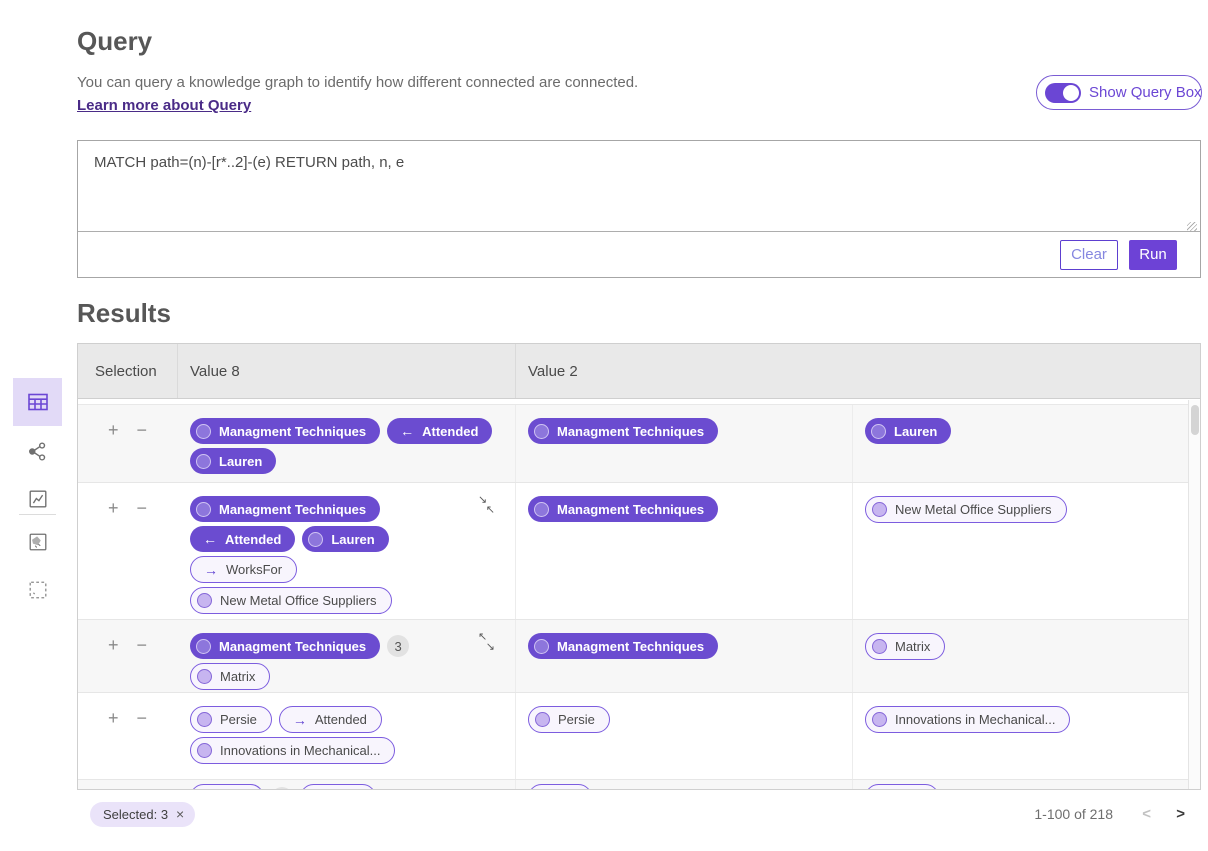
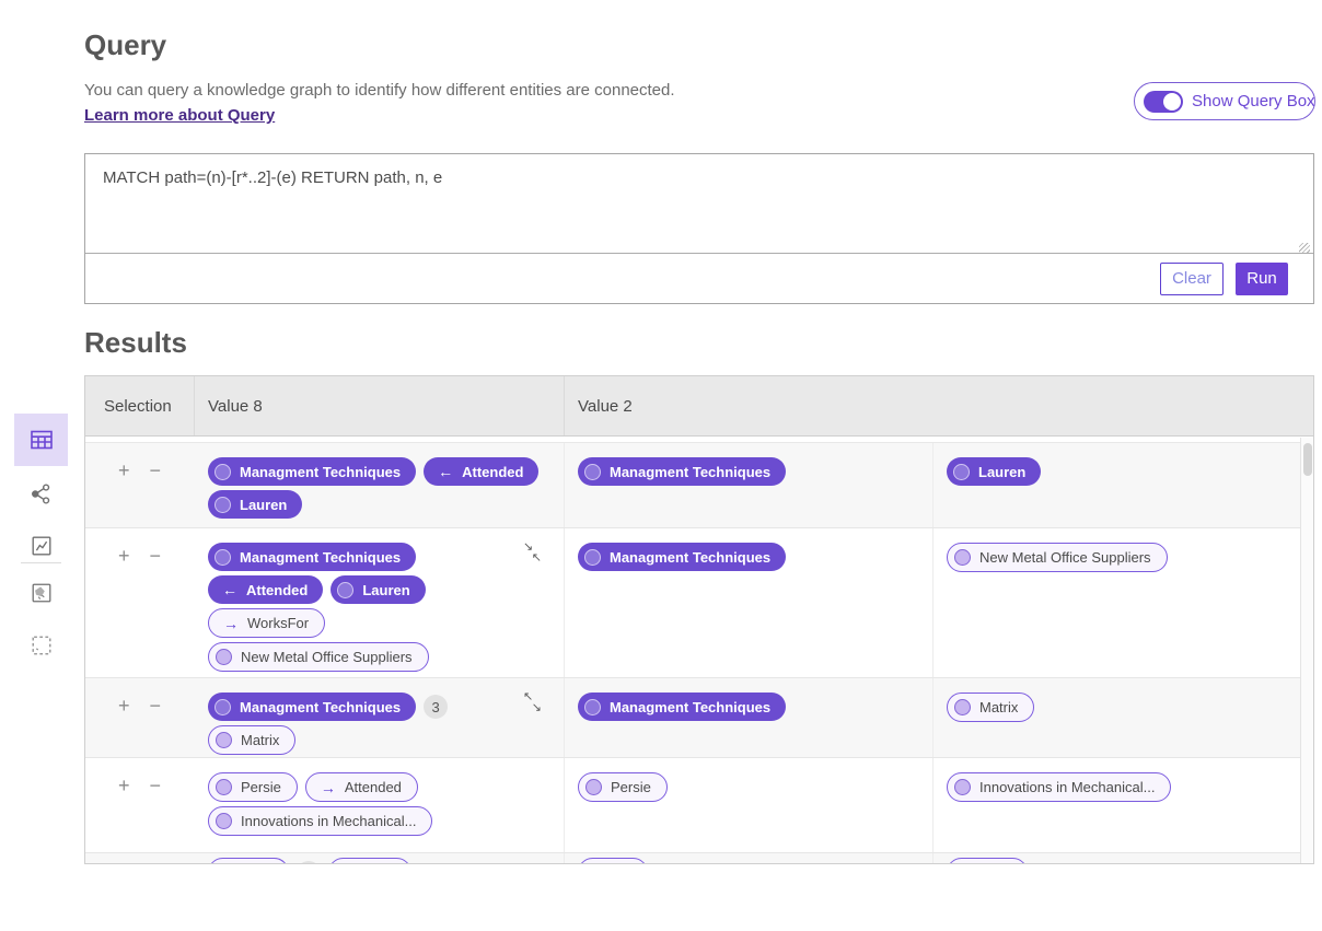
  Query
- You can query a knowledge graph to identify how different connected are connected.
+ You can query a knowledge graph to identify how different entities are connected.
  Learn more about Query
  Show Query Box
  MATCH path=(n)-[r*..2]-(e) RETURN path, n, e
  Clear
  Run
  Results
  Selection
  Value 8
  Value 2
  +
  −
  Managment Techniques
  ←
  Attended
  Lauren
  Managment Techniques
  Lauren
  +
  −
  Managment Techniques
  ←
  Attended
  Lauren
  →
  WorksFor
  New Metal Office Suppliers
  ↘
  ↖
  Managment Techniques
  New Metal Office Suppliers
  +
  −
  Managment Techniques
  3
  Matrix
  ↖
  ↘
  Managment Techniques
  Matrix
  +
  −
  Persie
  →
  Attended
  Innovations in Mechanical...
  Persie
  Innovations in Mechanical...
- Selected: 3
- ×
- 1-100 of 218
- <
- >
